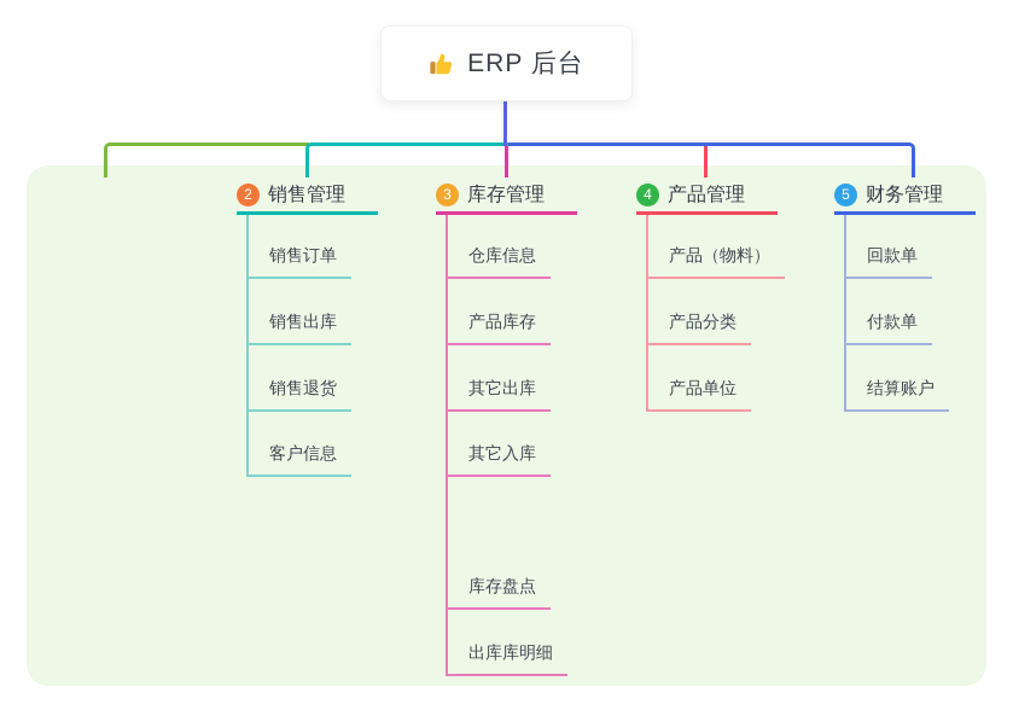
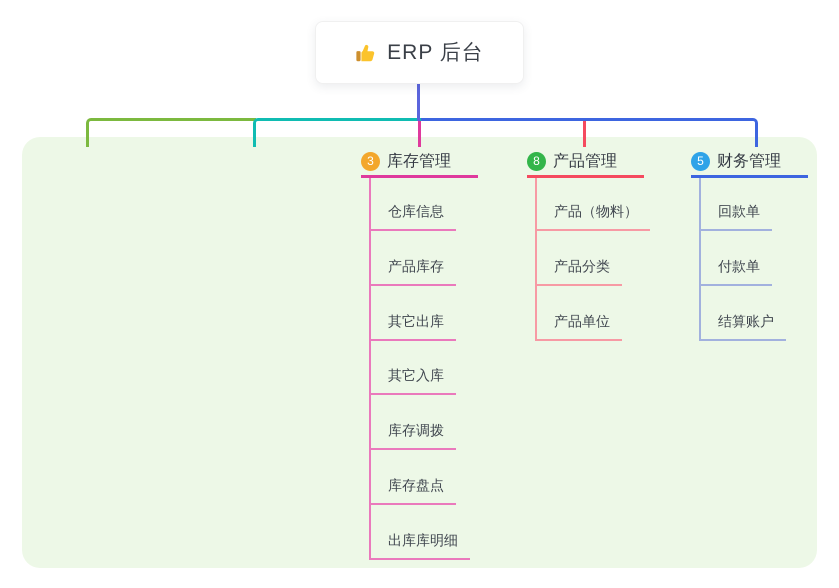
  ERP 后台
- 2
- 销售管理
- 销售订单
- 销售出库
- 销售退货
- 客户信息
  3
  库存管理
  仓库信息
  产品库存
  其它出库
  其它入库
+ 库存调拨
  库存盘点
  出库库明细
- 4
+ 8
  产品管理
  产品（物料）
  产品分类
  产品单位
  5
  财务管理
  回款单
  付款单
  结算账户
